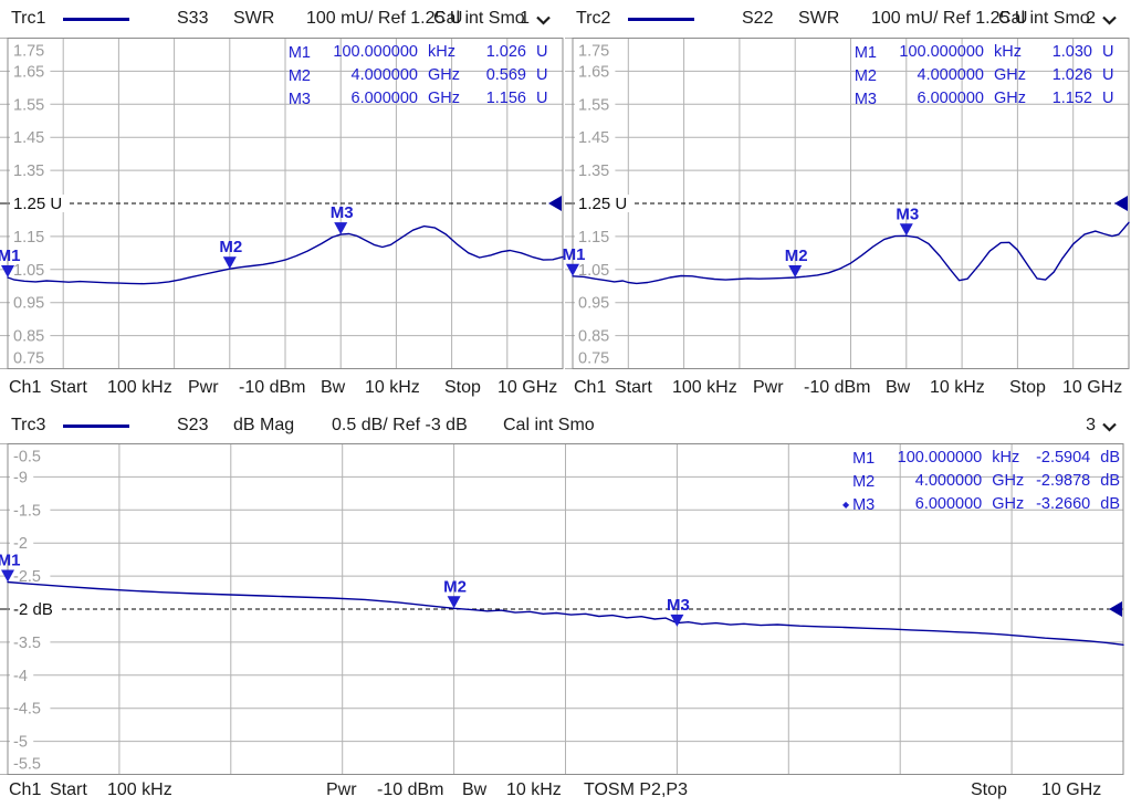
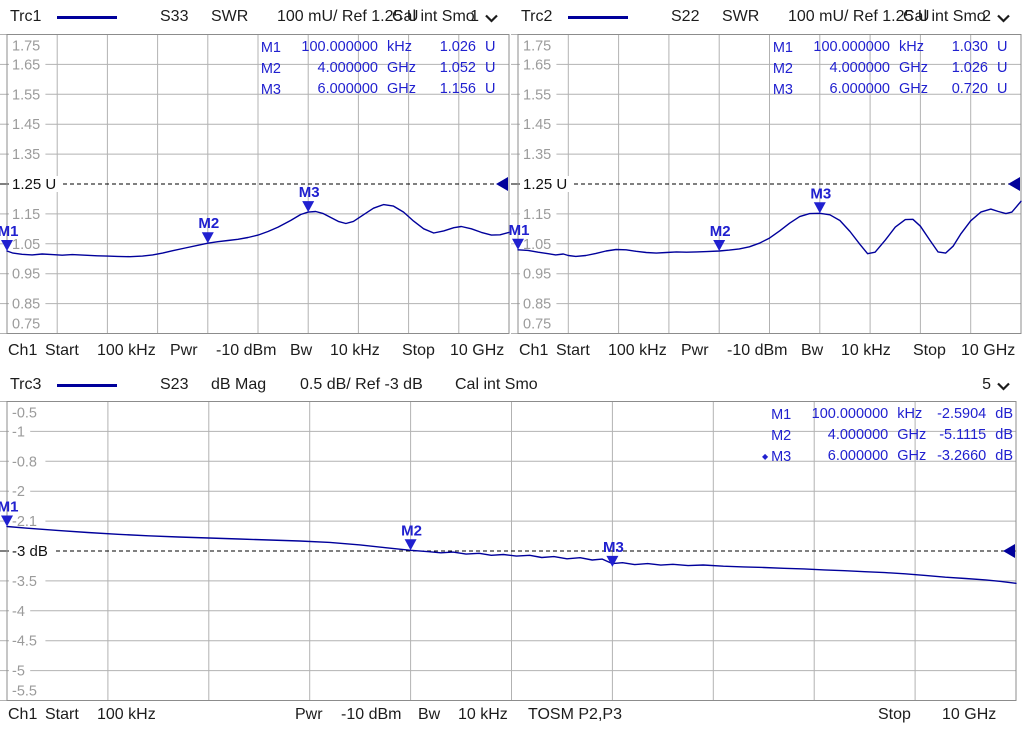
  Trc1
  S33
  SWR
  100 mU/ Ref 1.25 U
  Cal int Smo
  1
  1.75
  1.65
  1.55
  1.45
  1.35
  1.25 U
  1.15
  1.05
  0.95
  0.85
  0.75
  M1
  M2
  M3
  M1
  100.000000
  kHz
  1.026
  U
  M2
  4.000000
  GHz
- 0.569
+ 1.052
  U
  M3
  6.000000
  GHz
  1.156
  U
  Ch1
  Start
  100 kHz
  Pwr
  -10 dBm
  Bw
  10 kHz
  Stop
  10 GHz
  Trc2
  S22
  SWR
  100 mU/ Ref 1.25 U
  Cal int Smo
  2
  1.75
  1.65
  1.55
  1.45
  1.35
  1.25 U
  1.15
  1.05
  0.95
  0.85
  0.75
  M1
  M2
  M3
  M1
  100.000000
  kHz
  1.030
  U
  M2
  4.000000
  GHz
  1.026
  U
  M3
  6.000000
  GHz
- 1.152
+ 0.720
  U
  Ch1
  Start
  100 kHz
  Pwr
  -10 dBm
  Bw
  10 kHz
  Stop
  10 GHz
  Trc3
  S23
  dB Mag
  0.5 dB/ Ref -3 dB
  Cal int Smo
- 3
+ 5
  -0.5
- -9
+ -1
- -1.5
+ -0.8
  -2
- -2.5
+ -2.1
- -2 dB
+ -3 dB
  -3.5
  -4
  -4.5
  -5
  -5.5
  M1
  M2
  M3
  M1
  100.000000
  kHz
  -2.5904
  dB
  M2
  4.000000
  GHz
- -2.9878
+ -5.1115
  dB
  ◆ M3
  6.000000
  GHz
  -3.2660
  dB
  Ch1
  Start
  100 kHz
  Pwr
  -10 dBm
  Bw
  10 kHz
  TOSM P2,P3
  Stop
  10 GHz
